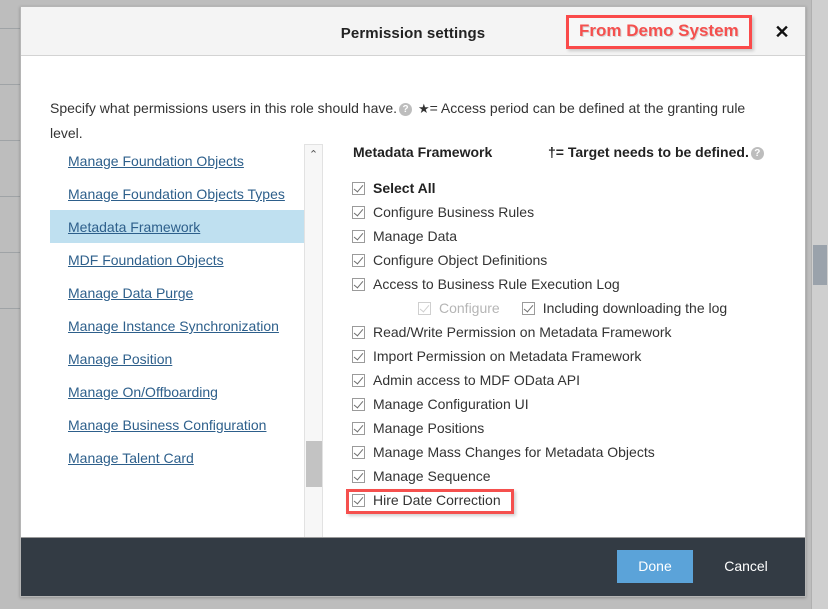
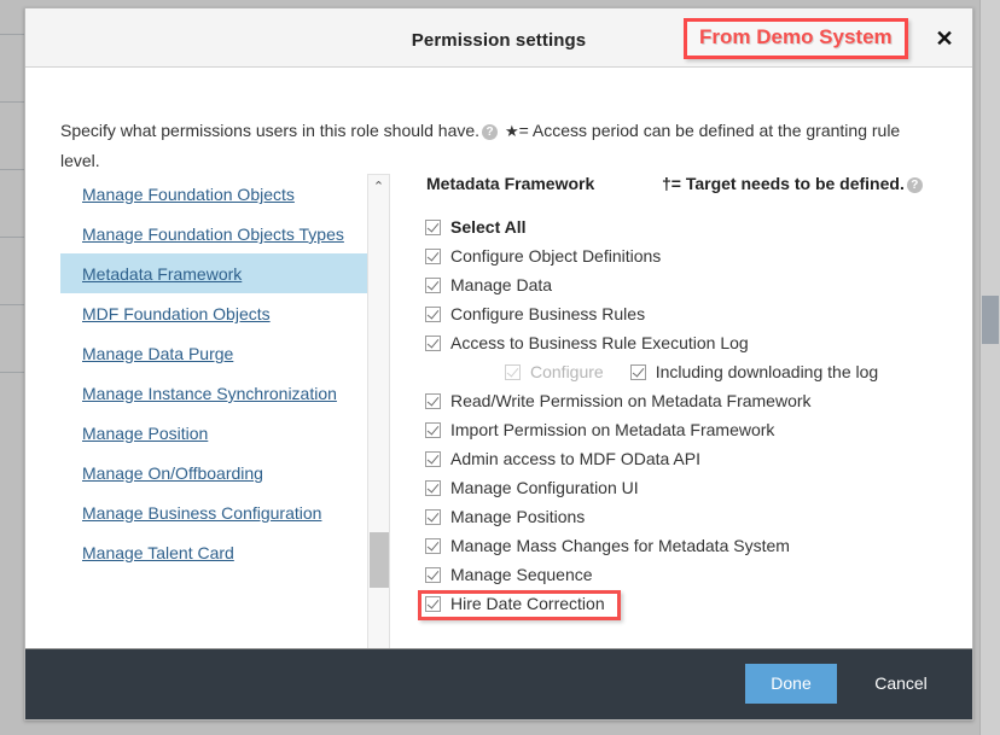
  Permission settings
  From Demo System
  ✕
  Specify what permissions users in this role should have. ? ★= Access period can be defined at the granting rule level.
  Manage Foundation Objects
  Manage Foundation Objects Types
  Metadata Framework
  MDF Foundation Objects
  Manage Data Purge
  Manage Instance Synchronization
  Manage Position
  Manage On/Offboarding
  Manage Business Configuration
  Manage Talent Card
  ⌃
  Metadata Framework
  †= Target needs to be defined. ?
  Select All
- Configure Business Rules
+ Configure Object Definitions
  Manage Data
- Configure Object Definitions
+ Configure Business Rules
  Access to Business Rule Execution Log
  Configure
  Including downloading the log
  Read/Write Permission on Metadata Framework
  Import Permission on Metadata Framework
  Admin access to MDF OData API
  Manage Configuration UI
  Manage Positions
- Manage Mass Changes for Metadata Objects
+ Manage Mass Changes for Metadata System
  Manage Sequence
  Hire Date Correction
  Done
  Cancel
